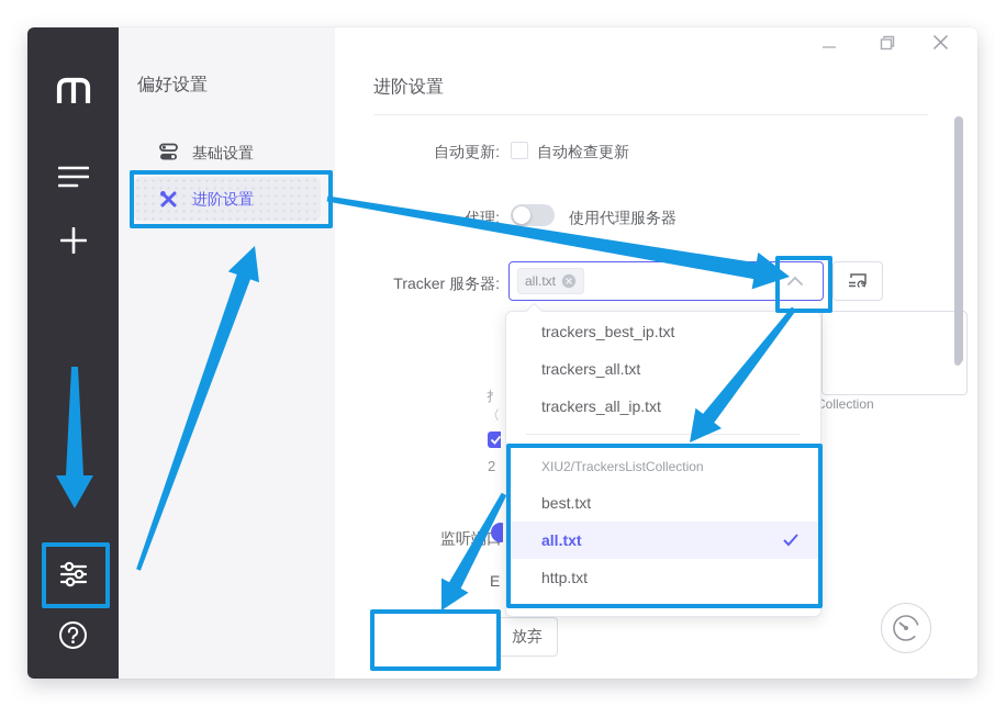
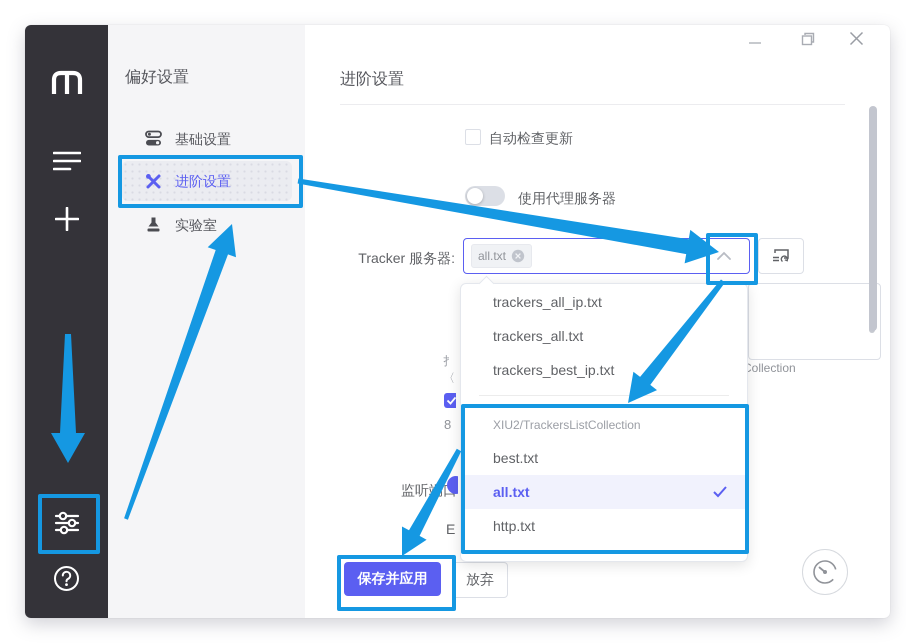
  偏好设置
  基础设置
  进阶设置
+ 实验室
  进阶设置
- 自动更新:
  自动检查更新
- 代理:
  使用代理服务器
  Tracker 服务器:
  all.txt
  ollection
  扌
  〈
- 2
+ 8
  E
- trackers_best_ip.txt
+ trackers_all_ip.txt
  trackers_all.txt
- trackers_all_ip.txt
+ trackers_best_ip.txt
  XIU2/TrackersListCollection
  best.txt
  all.txt
  http.txt
+ 保存并应用
  放弃
